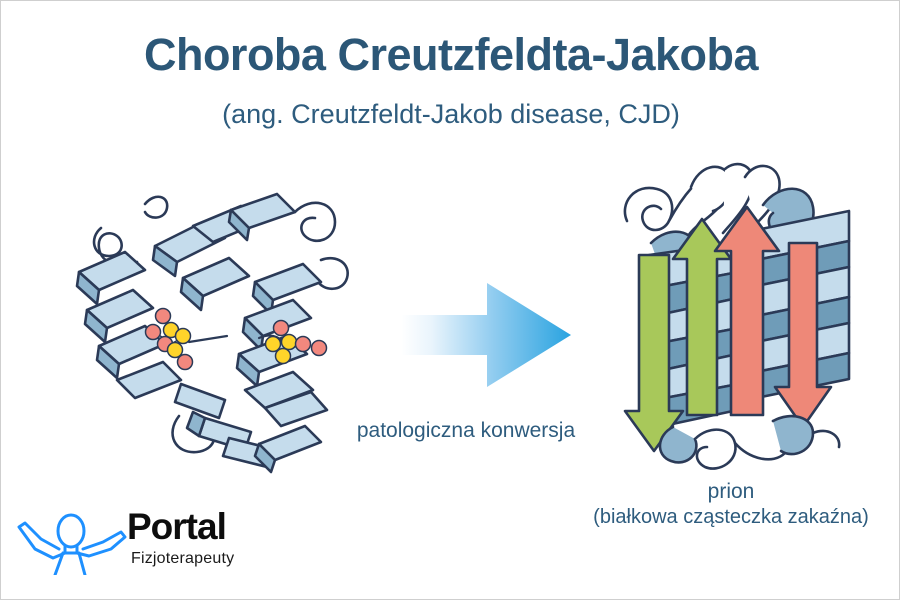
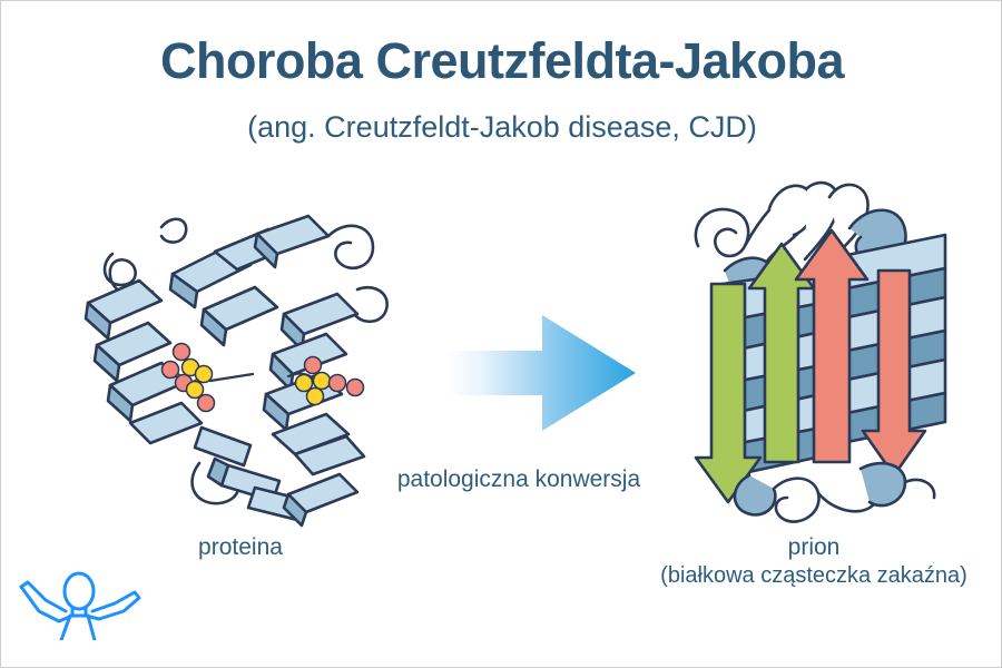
  Choroba Creutzfeldta-Jakoba
  (ang. Creutzfeldt-Jakob disease, CJD)
  patologiczna konwersja
+ proteina
  prion
  (białkowa cząsteczka zakaźna)
- Portal
- Fizjoterapeuty
